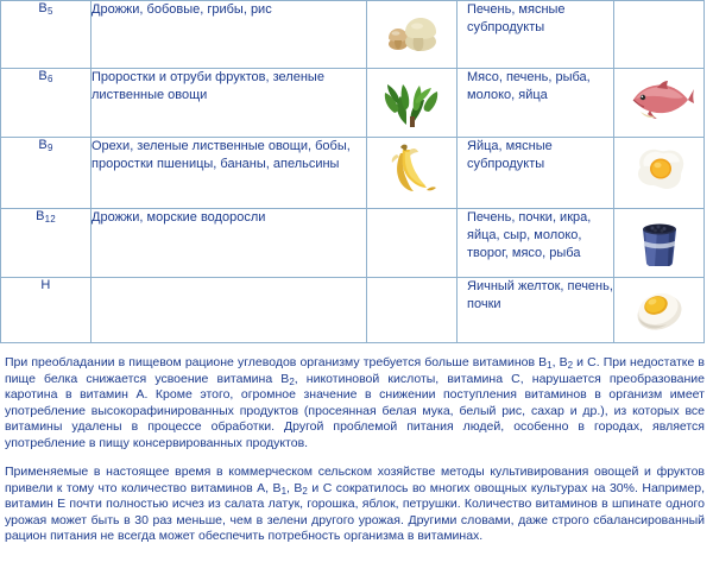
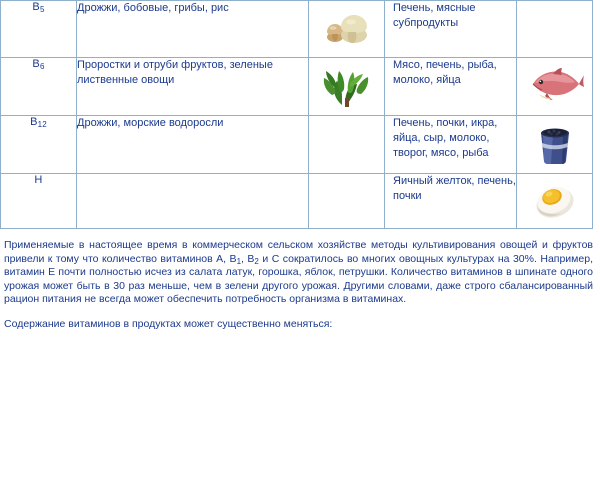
  B5	Дрожжи, бобовые, грибы, рис		Печень, мясные субпродукты
  B6	Проростки и отруби фруктов, зеленые лиственные овощи		Мясо, печень, рыба, молоко, яйца
- B9	Орехи, зеленые лиственные овощи, бобы, проростки пшеницы, бананы, апельсины		Яйца, мясные субпродукты
  B12	Дрожжи, морские водоросли		Печень, почки, икра, яйца, сыр, молоко, творог, мясо, рыба
  H			Яичный желток, печень, почки
- При преобладании в пищевом рационе углеводов организму требуется больше витаминов B1, B2 и С. При недостатке в пище белка снижается усвоение витамина B2, никотиновой кислоты, витамина С, нарушается преобразование каротина в витамин А. Кроме этого, огромное значение в снижении поступления витаминов в организм имеет употребление высокорафинированных продуктов (просеянная белая мука, белый рис, сахар и др.), из которых все витамины удалены в процессе обработки. Другой проблемой питания людей, особенно в городах, является употребление в пищу консервированных продуктов.
  Применяемые в настоящее время в коммерческом сельском хозяйстве методы культивирования овощей и фруктов привели к тому что количество витаминов А, B1, B2 и С сократилось во многих овощных культурах на 30%. Например, витамин Е почти полностью исчез из салата латук, горошка, яблок, петрушки. Количество витаминов в шпинате одного урожая может быть в 30 раз меньше, чем в зелени другого урожая. Другими словами, даже строго сбалансированный рацион питания не всегда может обеспечить потребность организма в витаминах.
+ Содержание витаминов в продуктах может существенно меняться:
